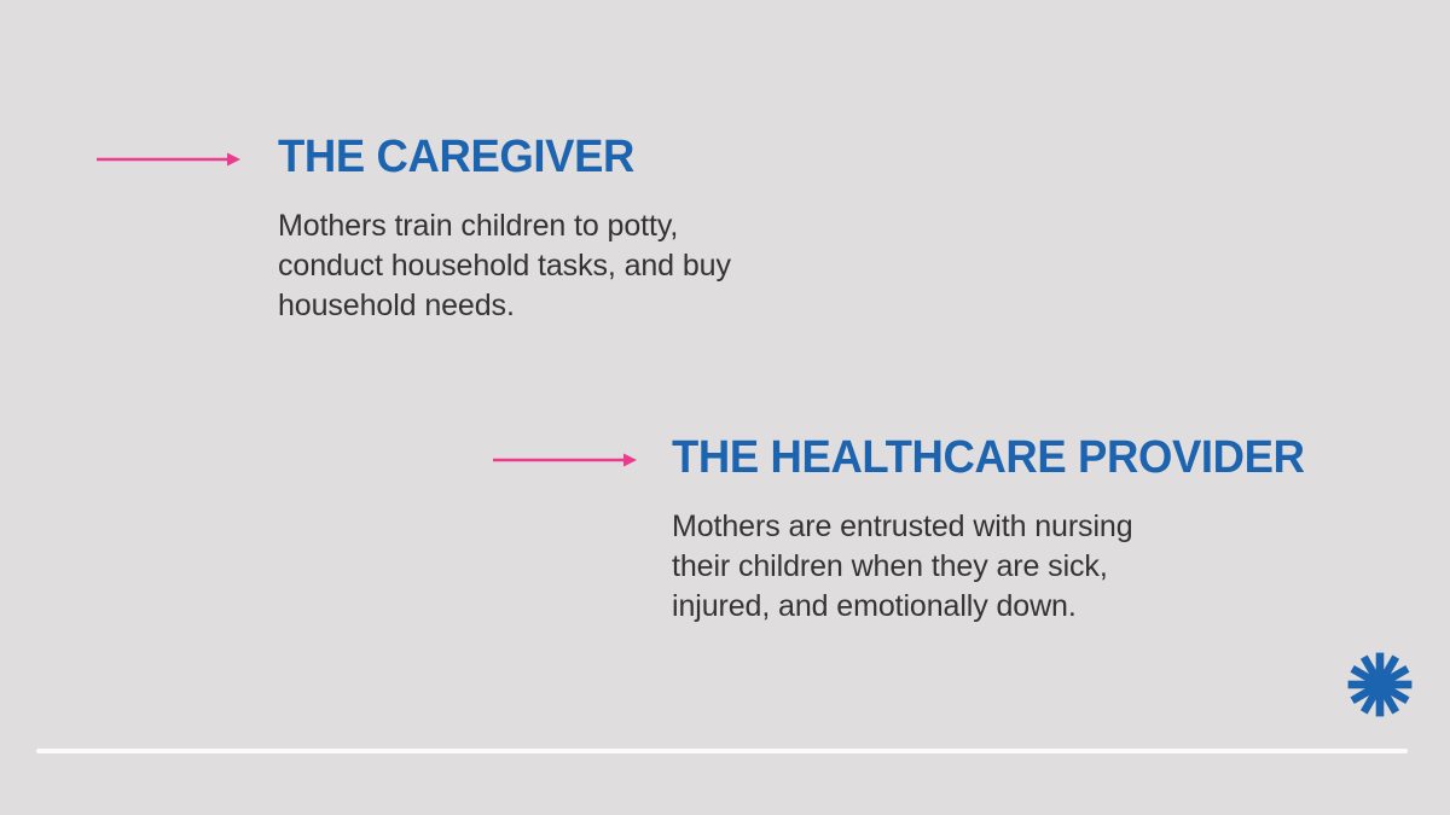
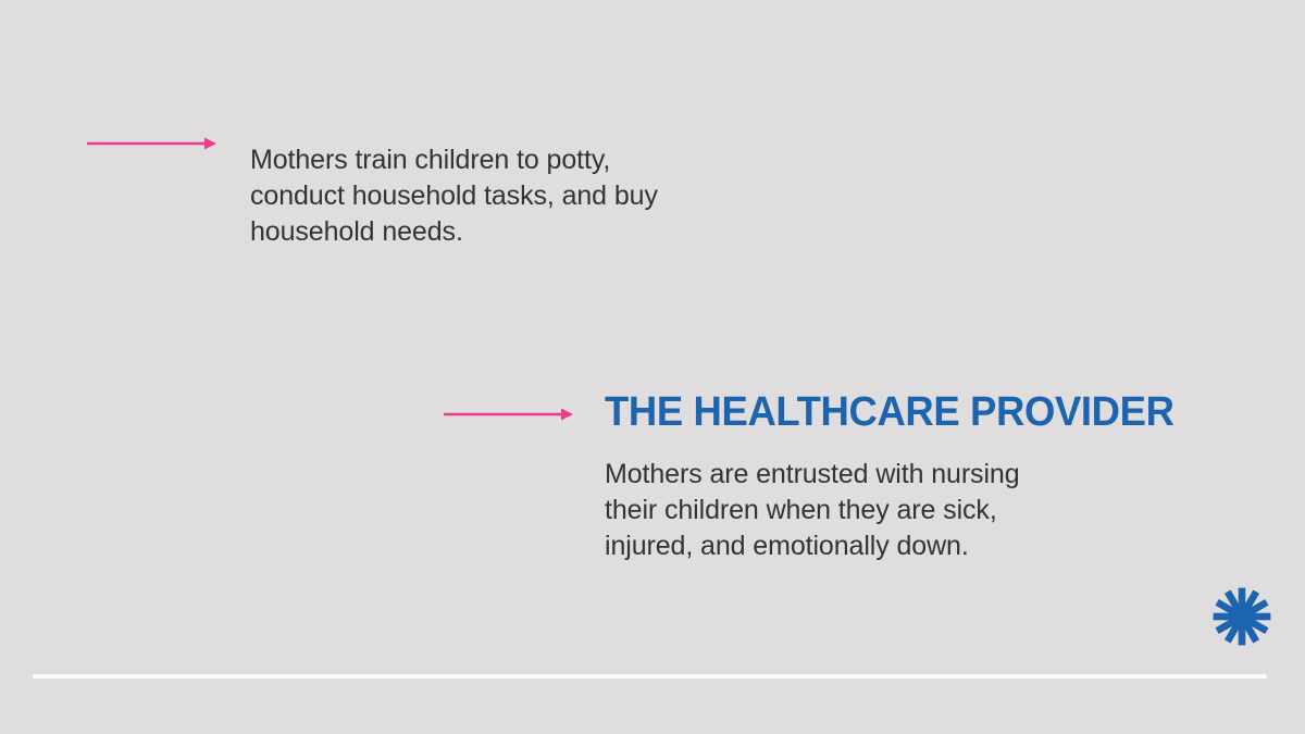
- THE CAREGIVER
  Mothers train children to potty,
  conduct household tasks, and buy
  household needs.
  THE HEALTHCARE PROVIDER
  Mothers are entrusted with nursing
  their children when they are sick,
  injured, and emotionally down.
